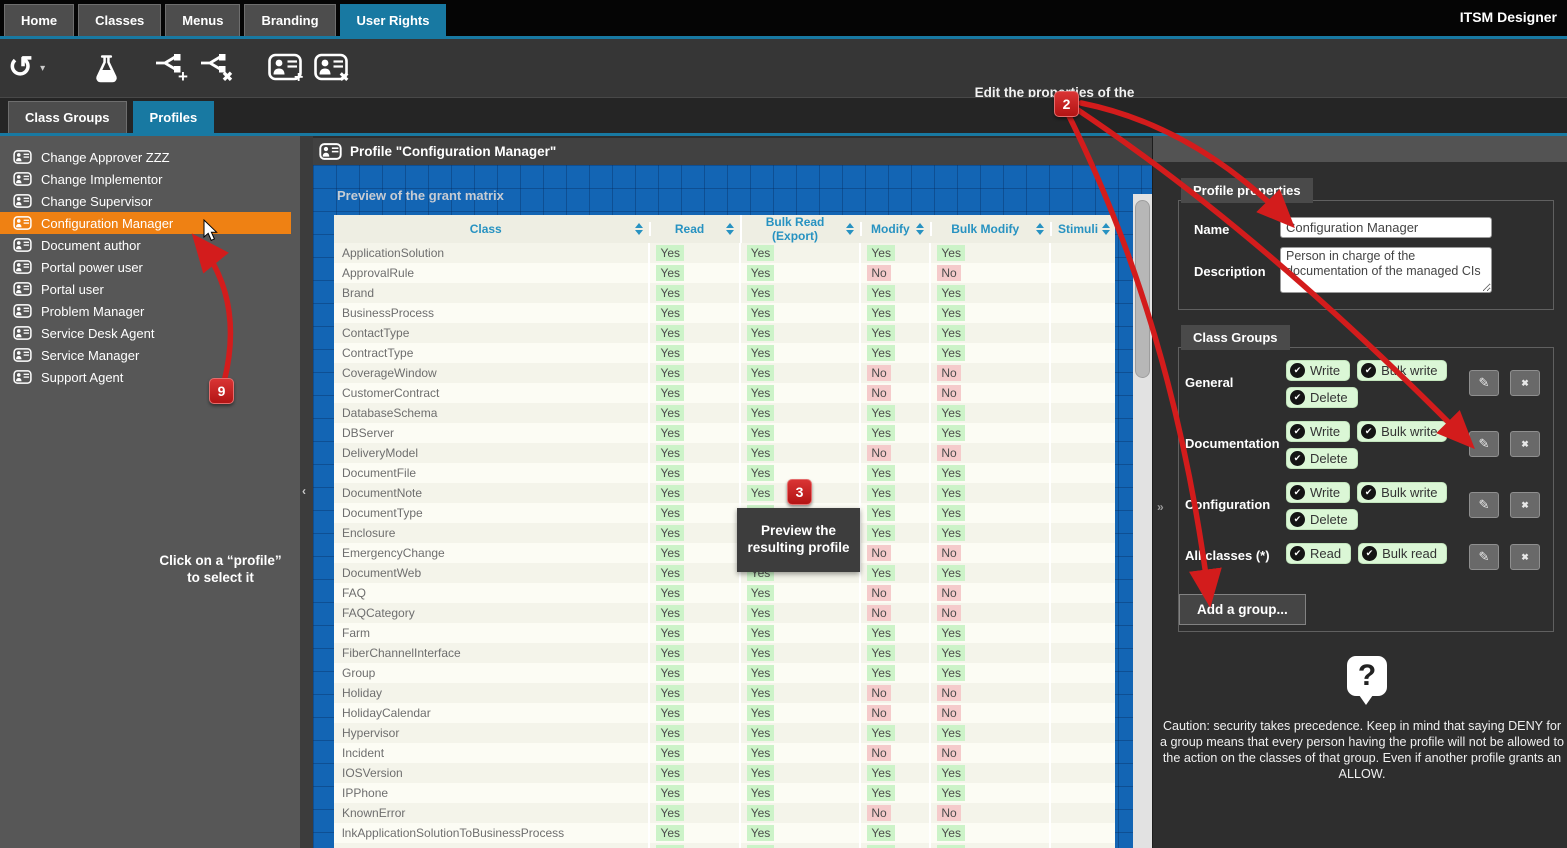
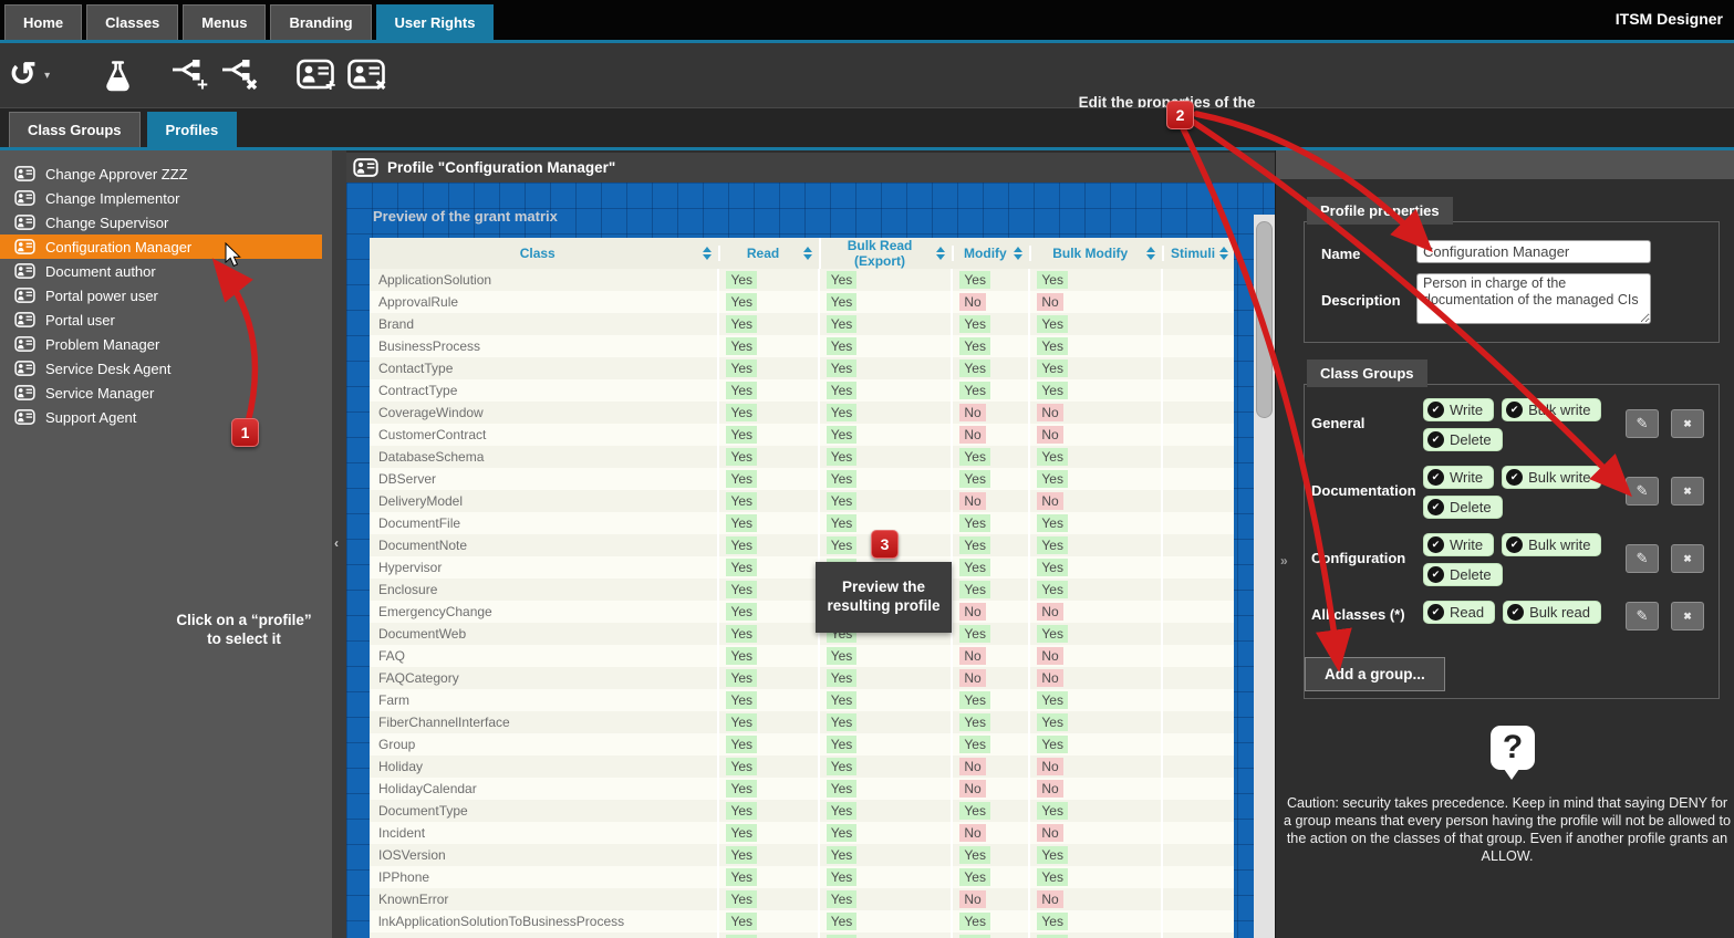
  Home
  Classes
  Menus
  Branding
  User Rights
  ITSM Designer
  ↺
  ▾
  +
  ✖
  +
  ✖
  Edit the proes of the
  Class Groups
  Profiles
  Change Approver ZZZ
  Change Implementor
  Change Supervisor
  Configuration Manager
  Document author
  Portal power user
  Portal user
  Problem Manager
  Service Desk Agent
  Service Manager
  Support Agent
  Click on a “profile”
  to select it
  ‹
  Profile "Configuration Manager"
  Preview of the grant matrix
  Class	Read	Bulk Read (Export)	Modify	Bulk Modify	Stimuli
  ApplicationSolution	Yes	Yes	Yes	Yes
  ApprovalRule	Yes	Yes	No	No
  Brand	Yes	Yes	Yes	Yes
  BusinessProcess	Yes	Yes	Yes	Yes
  ContactType	Yes	Yes	Yes	Yes
  ContractType	Yes	Yes	Yes	Yes
  CoverageWindow	Yes	Yes	No	No
  CustomerContract	Yes	Yes	No	No
  DatabaseSchema	Yes	Yes	Yes	Yes
  DBServer	Yes	Yes	Yes	Yes
  DeliveryModel	Yes	Yes	No	No
  DocumentFile	Yes	Yes	Yes	Yes
  DocumentNote	Yes	Yes	Yes	Yes
- DocumentType	Yes		Yes	Yes
+ Hypervisor	Yes		Yes	Yes
  Enclosure	Yes		Yes	Yes
  EmergencyChange	Yes		No	No
  DocumentWeb	Yes	Yes	Yes	Yes
  FAQ	Yes	Yes	No	No
  FAQCategory	Yes	Yes	No	No
  Farm	Yes	Yes	Yes	Yes
  FiberChannelInterface	Yes	Yes	Yes	Yes
  Group	Yes	Yes	Yes	Yes
  Holiday	Yes	Yes	No	No
  HolidayCalendar	Yes	Yes	No	No
- Hypervisor	Yes	Yes	Yes	Yes
+ DocumentType	Yes	Yes	Yes	Yes
  Incident	Yes	Yes	No	No
  IOSVersion	Yes	Yes	Yes	Yes
  IPPhone	Yes	Yes	Yes	Yes
  KnownError	Yes	Yes	No	No
  lnkApplicationSolutionToBusinessProcess	Yes	Yes	Yes	Yes
  »
  Profile prperties
  Name
  Configuration Manager
  Description
  Class Groups
  General
  ✔
  Write
  ✔
  Bk write
  ✔
  Delete
  ✎
  ✖
  Documentation
  ✔
  Write
  ✔
  Bulk write
  ✔
  Delete
  ✎
  ✖
  Configuration
  ✔
  Write
  ✔
  Bulk write
  ✔
  Delete
  ✎
  ✖
  All classes (*)
  ✔
  Read
  ✔
  Bulk read
  ✎
  ✖
  Add a group...
  ?
  Caution: security takes precedence. Keep in mind that saying DENY for a group means that every person having the profile will not be allowed to the action on the classes of that group. Even if another profile grants an ALLOW.
- 9
+ 1
  2
  3
  Preview the resulting profile
